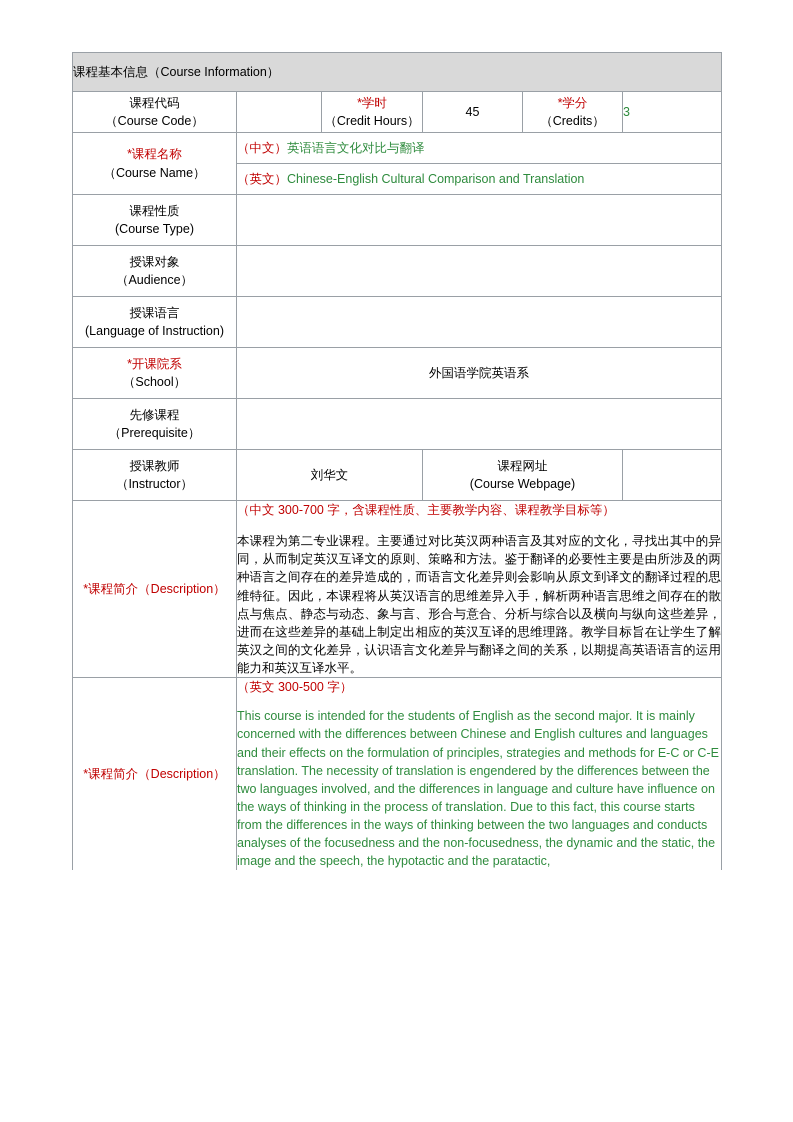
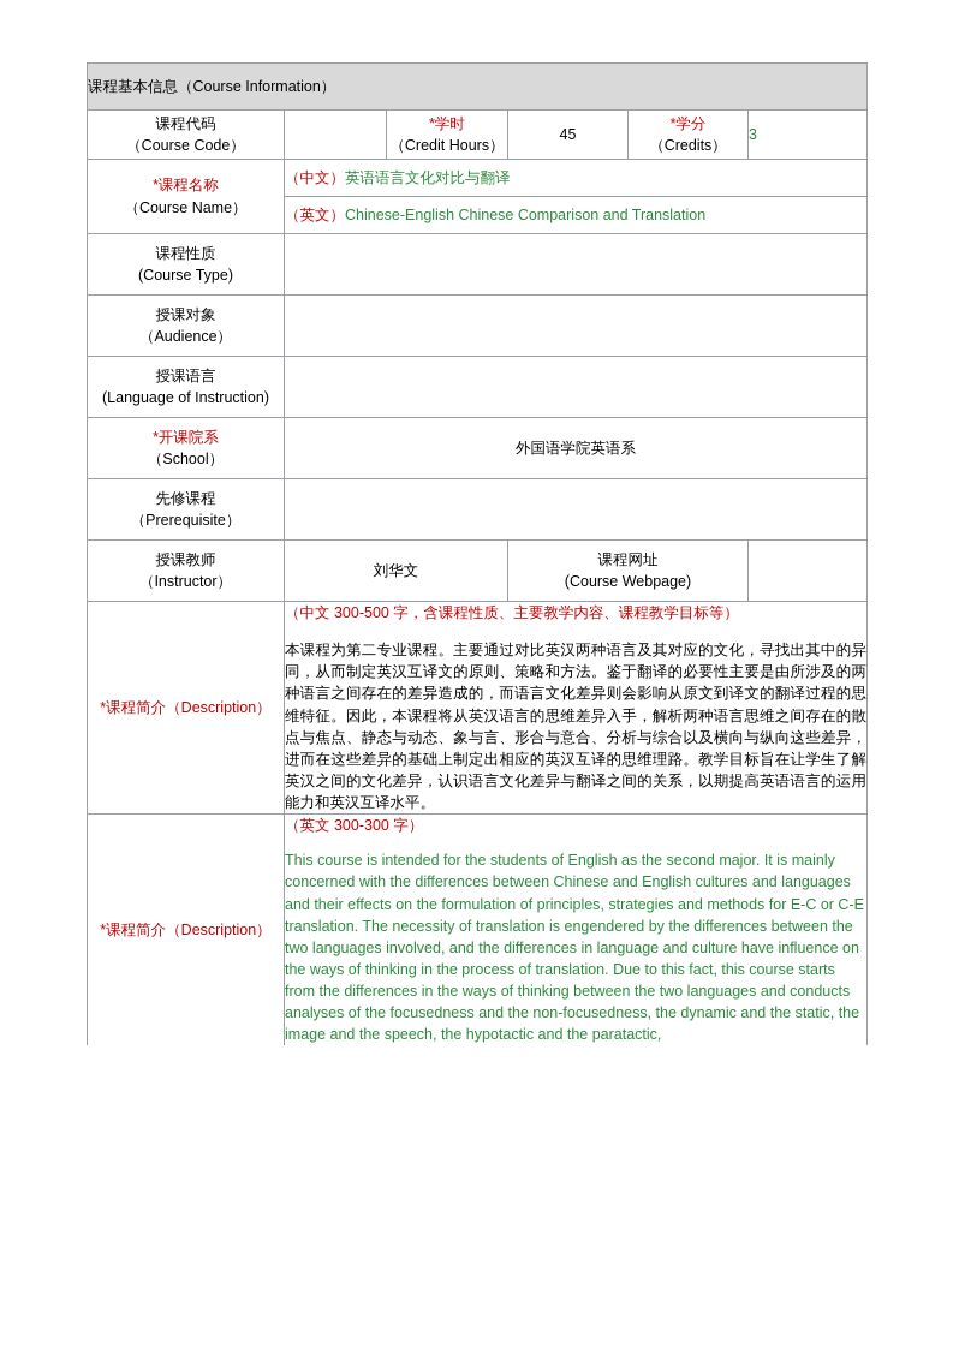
  课程基本信息（Course Information）
  课程代码 （Course Code）		*学时 （Credit Hours）	45	*学分 （Credits）	3
  *课程名称 （Course Name）	（中文）英语语言文化对比与翻译
- （英文）Chinese-English Cultural Comparison and Translation
+ （英文）Chinese-English Chinese Comparison and Translation
  课程性质 (Course Type)
  授课对象 （Audience）
  授课语言 (Language of Instruction)
  *开课院系 （School）	外国语学院英语系
  先修课程 （Prerequisite）
  授课教师 （Instructor）	刘华文	课程网址 (Course Webpage)
- *课程简介（Description）	（中文 300-700 字，含课程性质、主要教学内容、课程教学目标等） 本课程为第二专业课程。主要通过对比英汉两种语言及其对应的文化，寻找出其中的异同，从而制定英汉互译文的原则、策略和方法。鉴于翻译的必要性主要是由所涉及的两种语言之间存在的差异造成的，而语言文化差异则会影响从原文到译文的翻译过程的思维特征。因此，本课程将从英汉语言的思维差异入手，解析两种语言思维之间存在的散点与焦点、静态与动态、象与言、形合与意合、分析与综合以及横向与纵向这些差异，进而在这些差异的基础上制定出相应的英汉互译的思维理路。教学目标旨在让学生了解英汉之间的文化差异，认识语言文化差异与翻译之间的关系，以期提高英语语言的运用能力和英汉互译水平。
+ *课程简介（Description）	（中文 300-500 字，含课程性质、主要教学内容、课程教学目标等） 本课程为第二专业课程。主要通过对比英汉两种语言及其对应的文化，寻找出其中的异同，从而制定英汉互译文的原则、策略和方法。鉴于翻译的必要性主要是由所涉及的两种语言之间存在的差异造成的，而语言文化差异则会影响从原文到译文的翻译过程的思维特征。因此，本课程将从英汉语言的思维差异入手，解析两种语言思维之间存在的散点与焦点、静态与动态、象与言、形合与意合、分析与综合以及横向与纵向这些差异，进而在这些差异的基础上制定出相应的英汉互译的思维理路。教学目标旨在让学生了解英汉之间的文化差异，认识语言文化差异与翻译之间的关系，以期提高英语语言的运用能力和英汉互译水平。
- *课程简介（Description）	（英文 300-500 字） This course is intended for the students of English as the second major. It is mainly concerned with the differences between Chinese and English cultures and languages and their effects on the formulation of principles, strategies and methods for E-C or C-E translation. The necessity of translation is engendered by the differences between the two languages involved, and the differences in language and culture have influence on the ways of thinking in the process of translation. Due to this fact, this course starts from the differences in the ways of thinking between the two languages and conducts analyses of the focusedness and the non-focusedness, the dynamic and the static, the image and the speech, the hypotactic and the paratactic,
+ *课程简介（Description）	（英文 300-300 字） This course is intended for the students of English as the second major. It is mainly concerned with the differences between Chinese and English cultures and languages and their effects on the formulation of principles, strategies and methods for E-C or C-E translation. The necessity of translation is engendered by the differences between the two languages involved, and the differences in language and culture have influence on the ways of thinking in the process of translation. Due to this fact, this course starts from the differences in the ways of thinking between the two languages and conducts analyses of the focusedness and the non-focusedness, the dynamic and the static, the image and the speech, the hypotactic and the paratactic,
